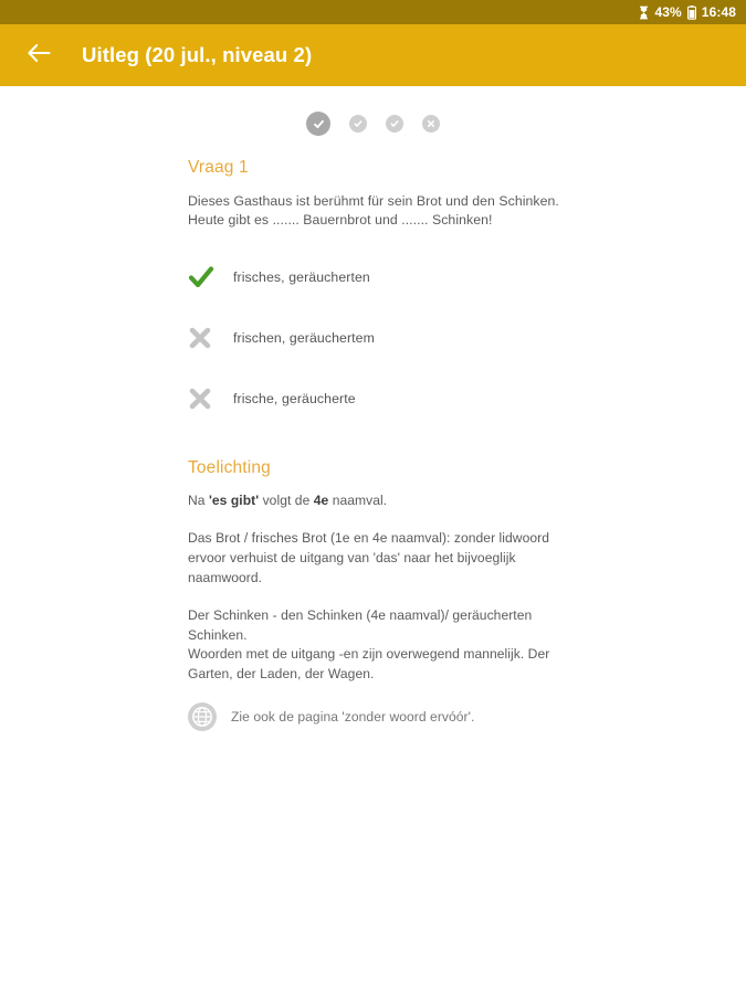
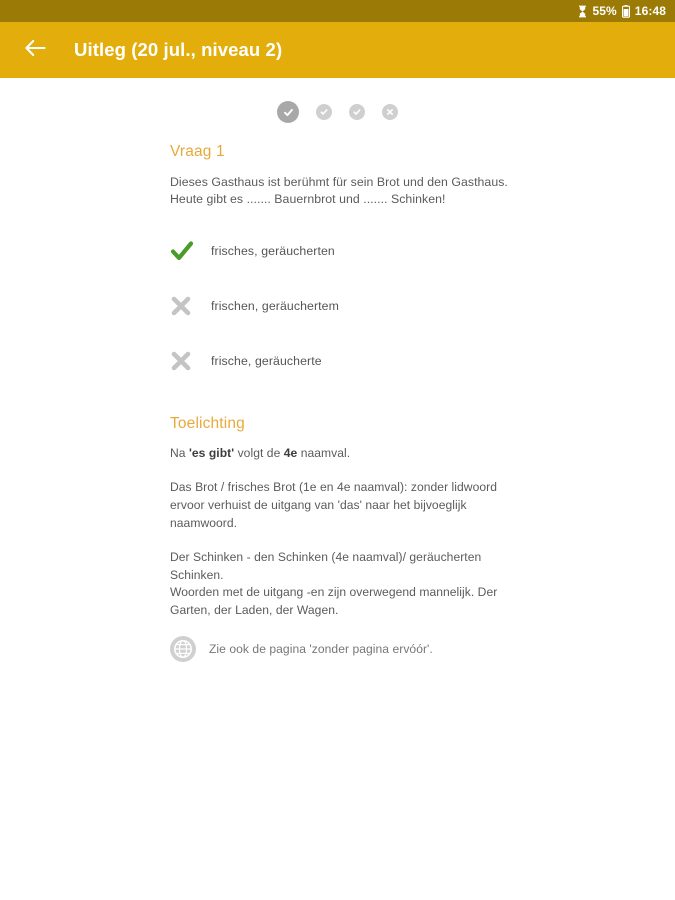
- 43%
+ 55%
  16:48
  Uitleg (20 jul., niveau 2)
  Vraag 1
- Dieses Gasthaus ist berühmt für sein Brot und den Schinken.
+ Dieses Gasthaus ist berühmt für sein Brot und den Gasthaus.
  Heute gibt es ....... Bauernbrot und ....... Schinken!
  frisches, geräucherten
  frischen, geräuchertem
  frische, geräucherte
  Toelichting
  Na 'es gibt' volgt de 4e naamval.
  Das Brot / frisches Brot (1e en 4e naamval): zonder lidwoord ervoor verhuist de uitgang van 'das' naar het bijvoeglijk naamwoord.
  Der Schinken - den Schinken (4e naamval)/ geräucherten Schinken.
  Woorden met de uitgang -en zijn overwegend mannelijk. Der Garten, der Laden, der Wagen.
- Zie ook de pagina 'zonder woord ervóór'.
+ Zie ook de pagina 'zonder pagina ervóór'.
